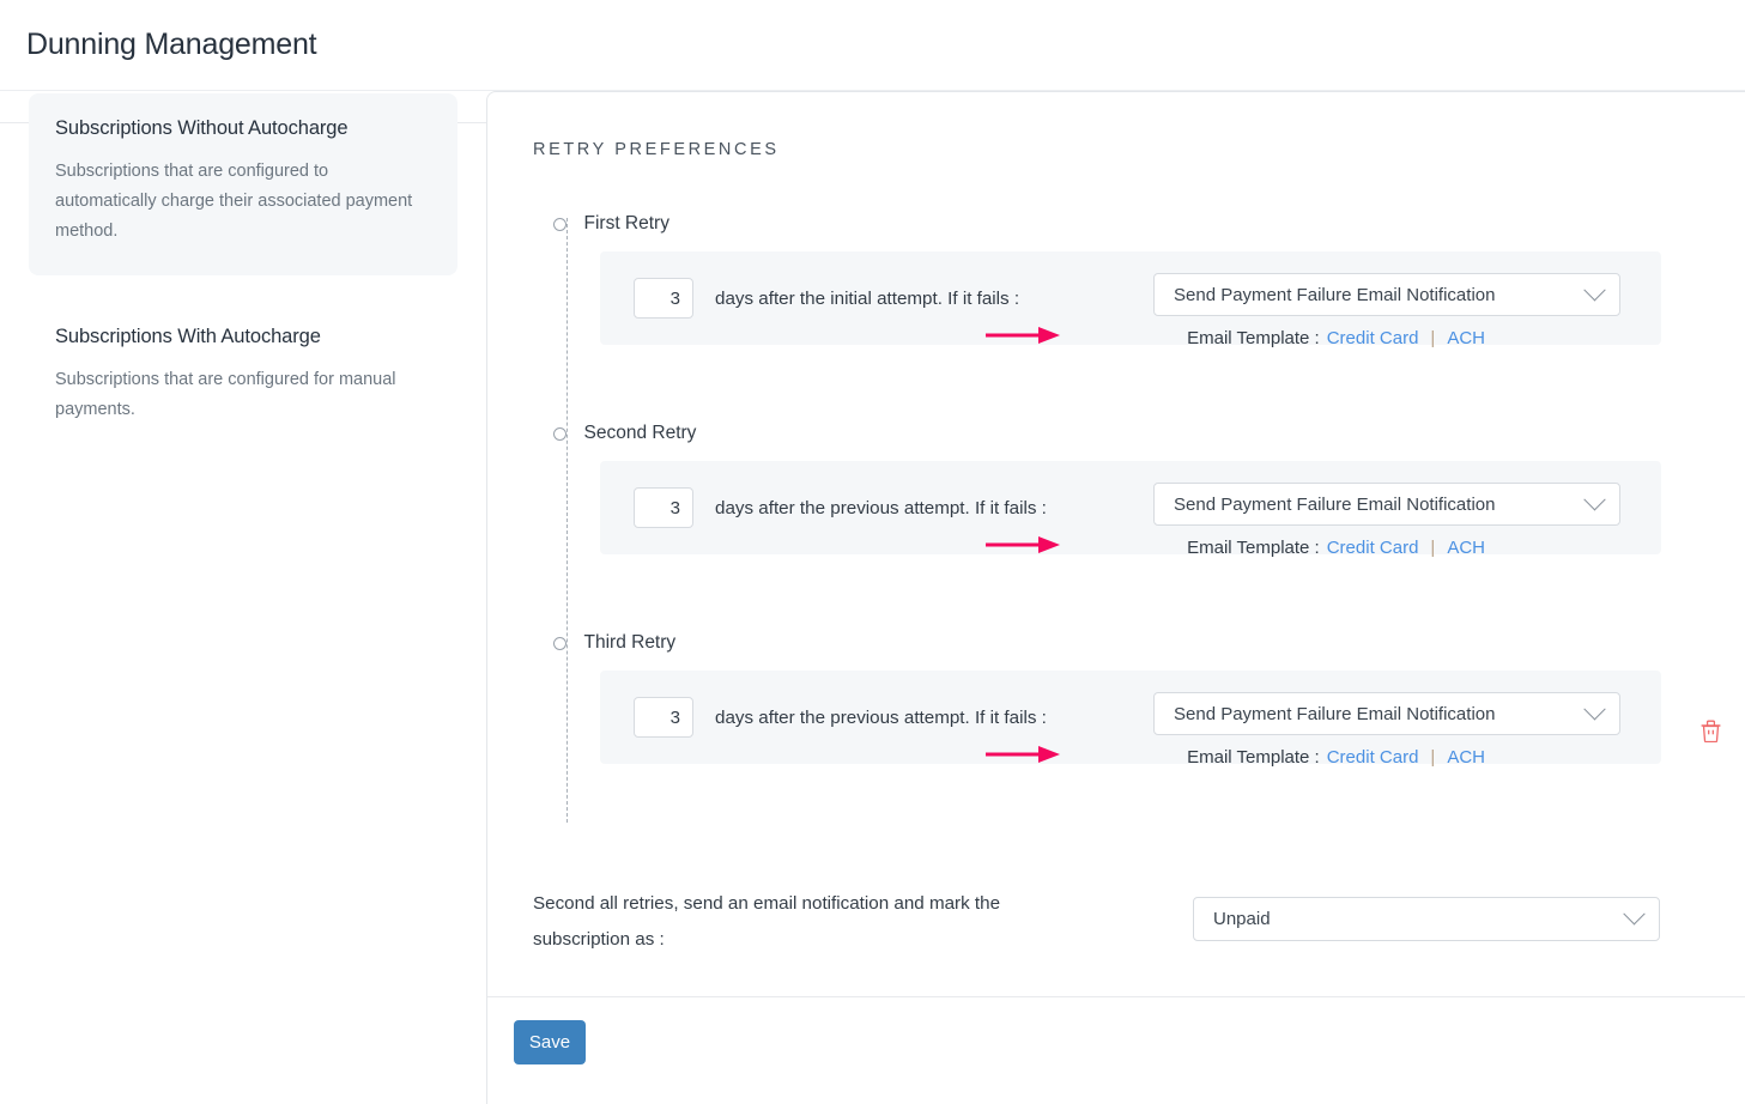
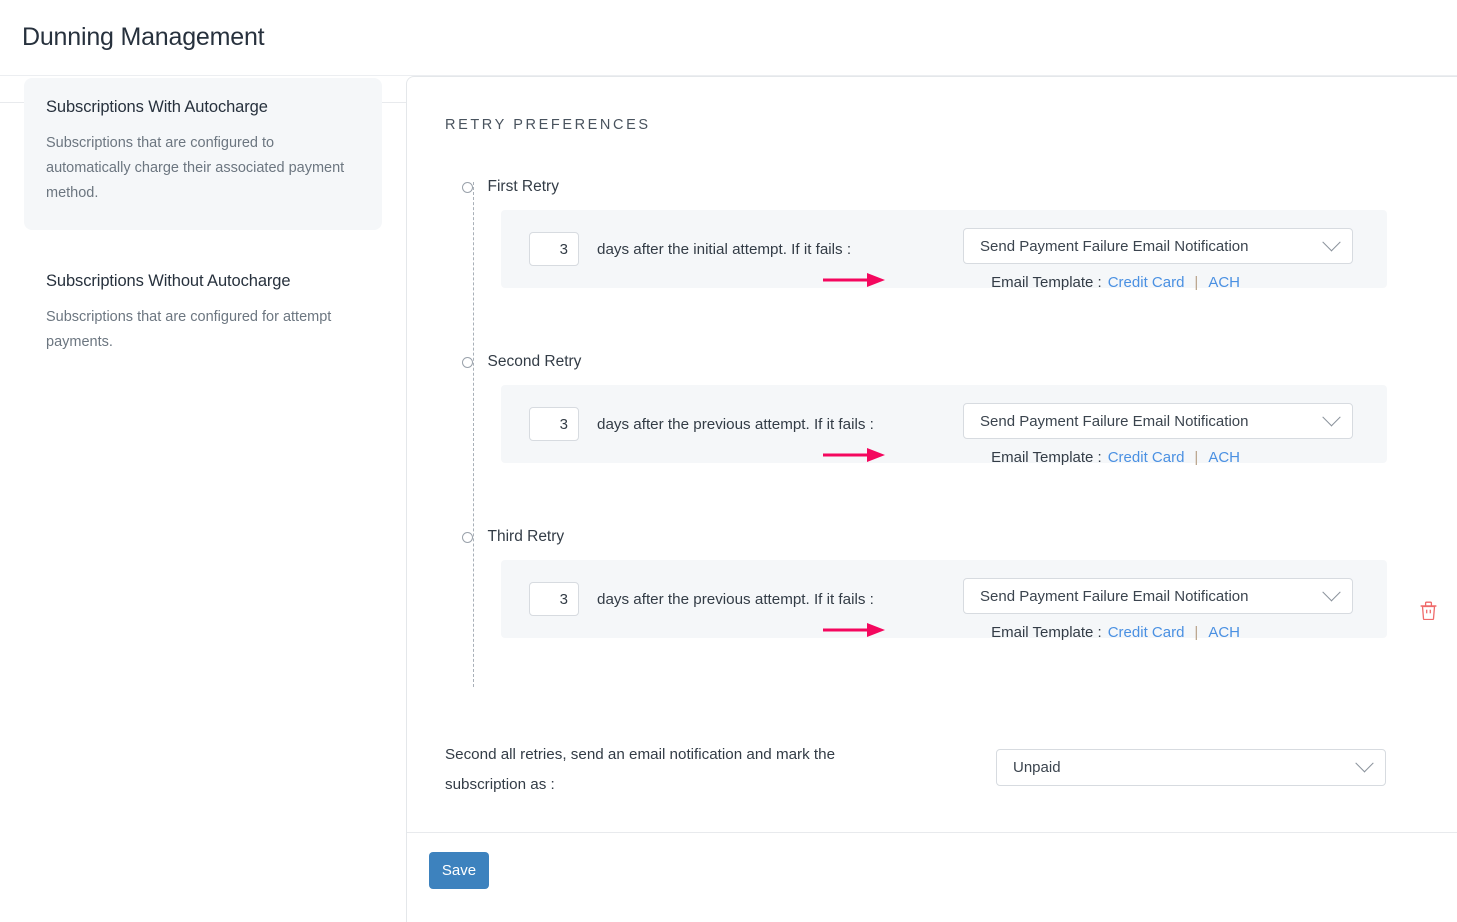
  Dunning Management
- Subscriptions Without Autocharge
+ Subscriptions With Autocharge
  Subscriptions that are configured to automatically charge their associated payment method.
- Subscriptions With Autocharge
+ Subscriptions Without Autocharge
- Subscriptions that are configured for manual payments.
+ Subscriptions that are configured for attempt payments.
  RETRY PREFERENCES
  First Retry
  3
  days after the initial attempt. If it fails :
  Send Payment Failure Email Notification
  Email Template :
  Credit Card
  |
  ACH
  Second Retry
  3
  days after the previous attempt. If it fails :
  Send Payment Failure Email Notification
  Email Template :
  Credit Card
  |
  ACH
  Third Retry
  3
  days after the previous attempt. If it fails :
  Send Payment Failure Email Notification
  Email Template :
  Credit Card
  |
  ACH
  Second all retries, send an email notification and mark the subscription as :
  Unpaid
  Save
